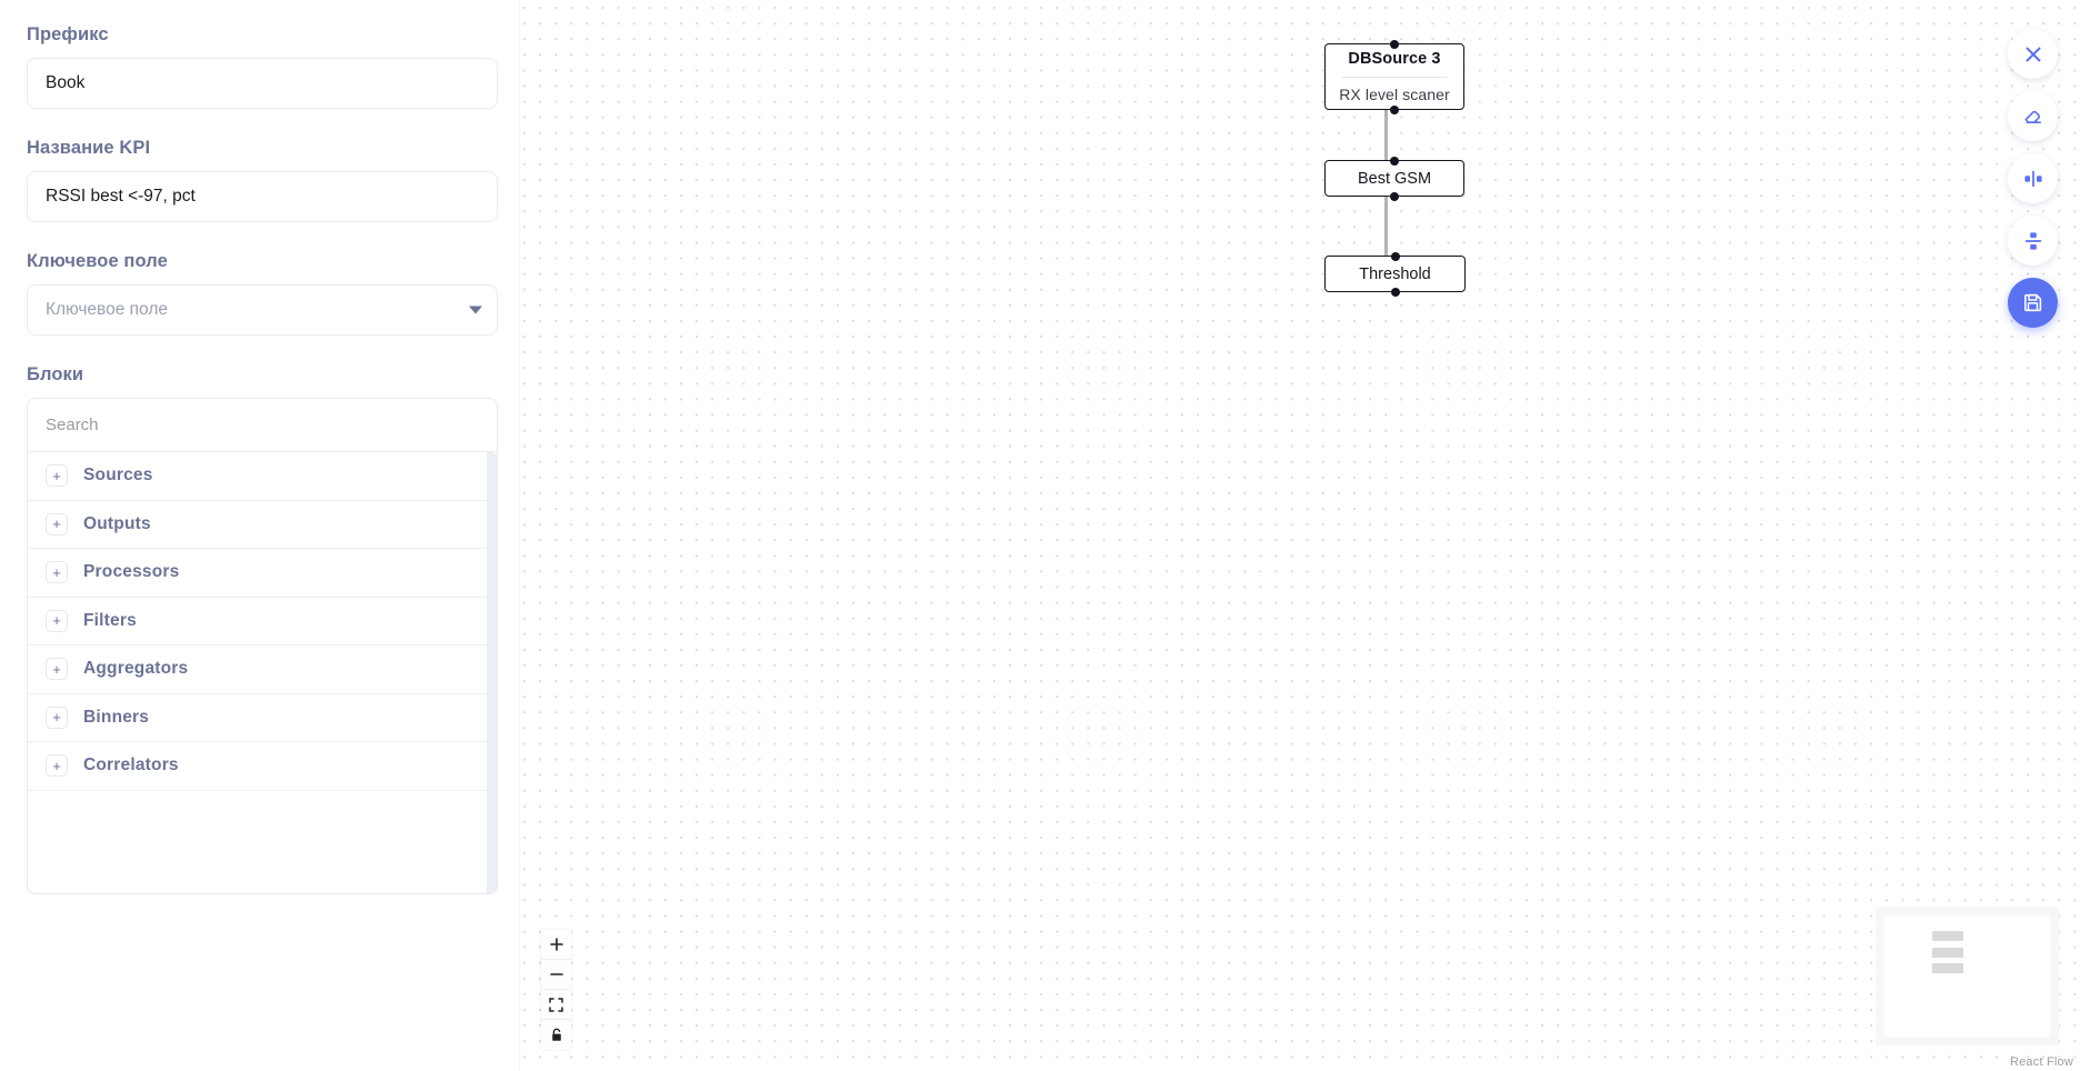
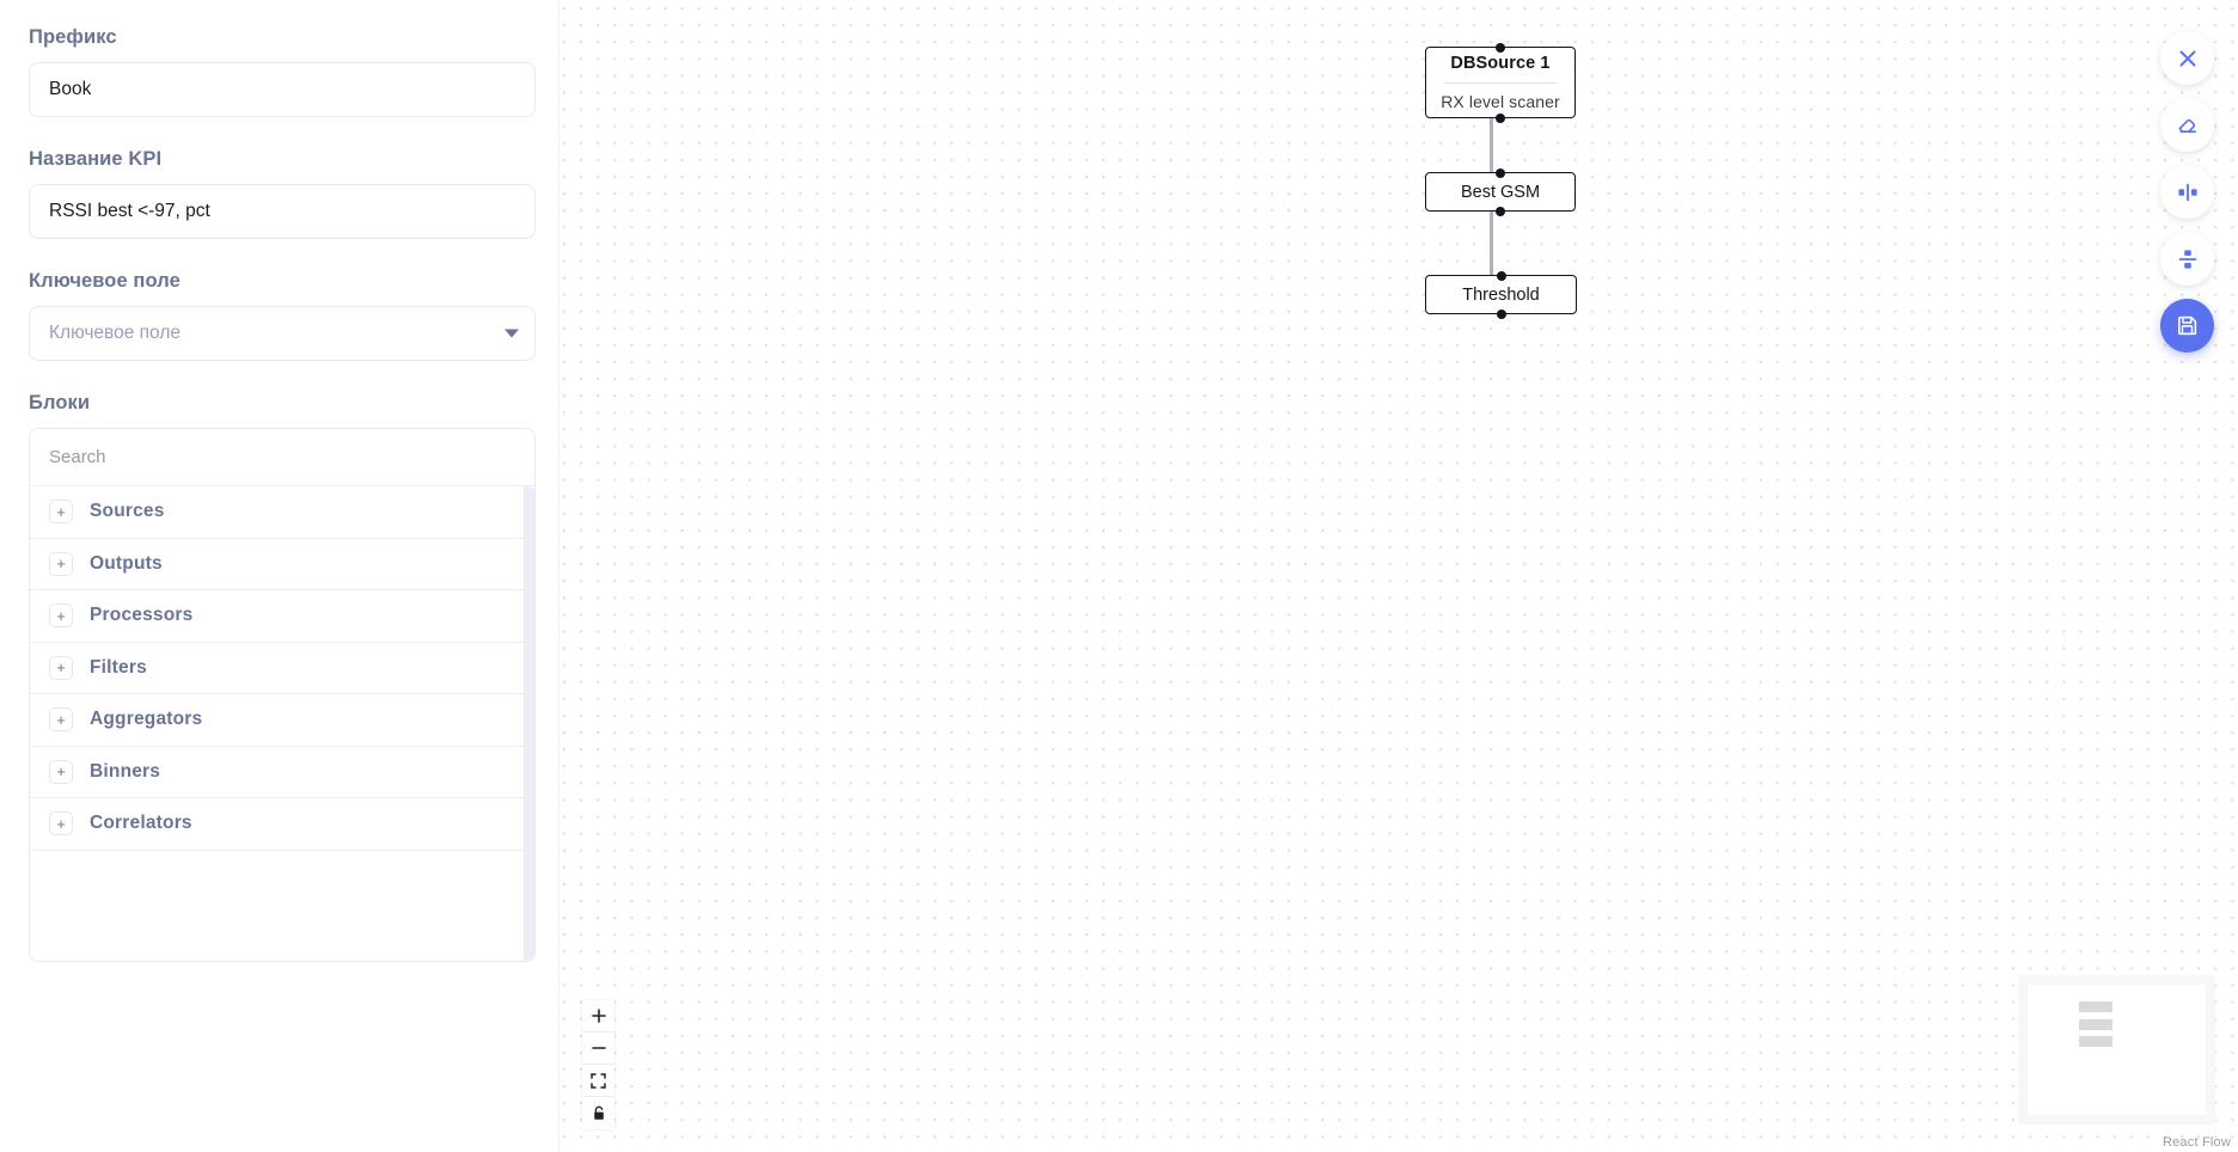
  Префикс
  Book
  Название KPI
  RSSI best <-97, pct
  Ключевое поле
  Ключевое поле
  Блоки
  Search
  +
  Sources
  +
  Outputs
  +
  Processors
  +
  Filters
  +
  Aggregators
  +
  Binners
  +
  Correlators
- DBSource 3
+ DBSource 1
  RX level scaner
  Best GSM
  Threshold
  React Flow
